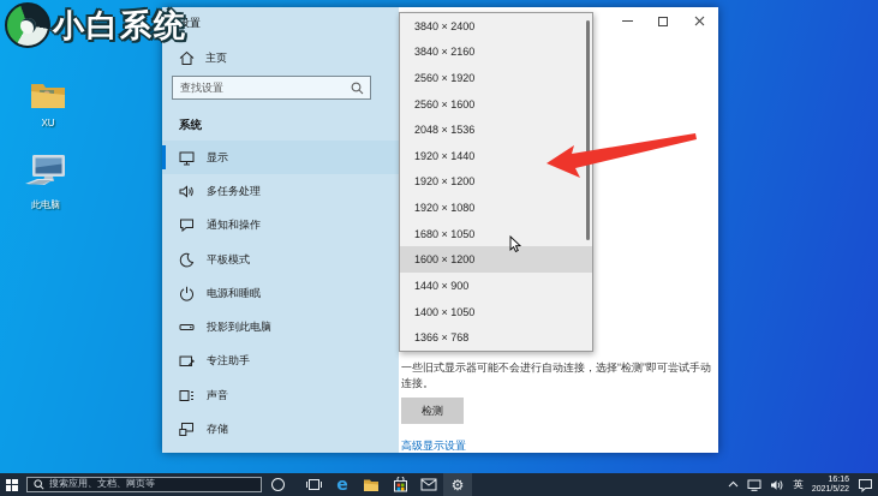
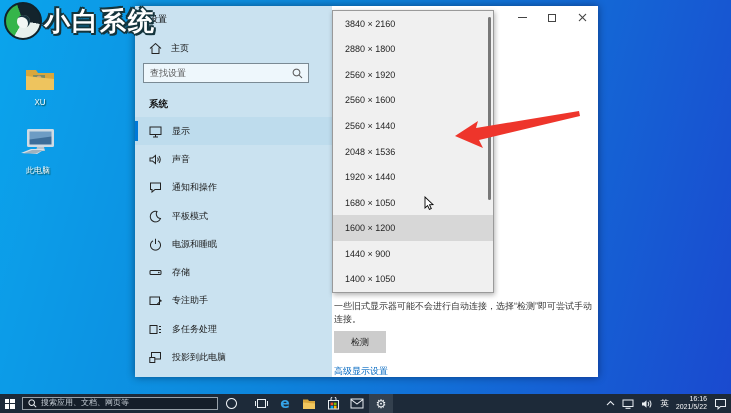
  小白系统
  XU
  此电脑
  设置
  主页
  查找设置
  系统
  显示
- 多任务处理
+ 声音
  通知和操作
  平板模式
  电源和睡眠
- 投影到此电脑
+ 存储
  专注助手
- 声音
+ 多任务处理
- 存储
+ 投影到此电脑
  一些旧式显示器可能不会进行自动连接，选择“检测”即可尝试手动连接。
  检测
  高级显示设置
- 3840 × 2400
  3840 × 2160
+ 2880 × 1800
  2560 × 1920
  2560 × 1600
+ 2560 × 1440
  2048 × 1536
  1920 × 1440
- 1920 × 1200
- 1920 × 1080
  1680 × 1050
  1600 × 1200
  1440 × 900
  1400 × 1050
- 1366 × 768
  搜索应用、文档、网页等
  英
